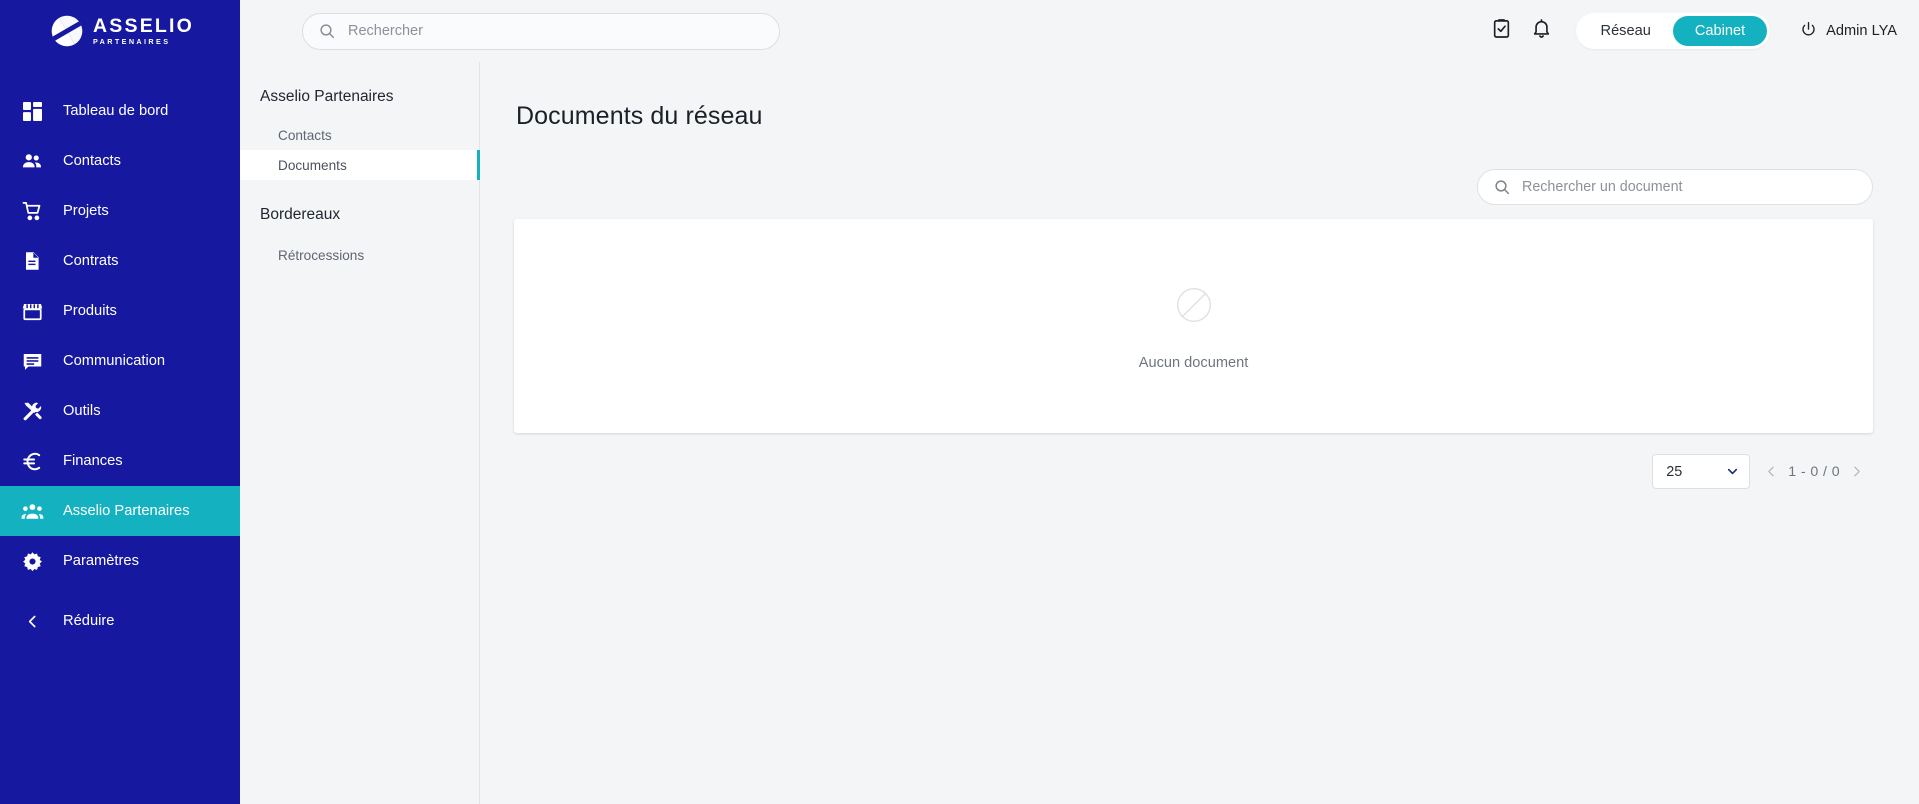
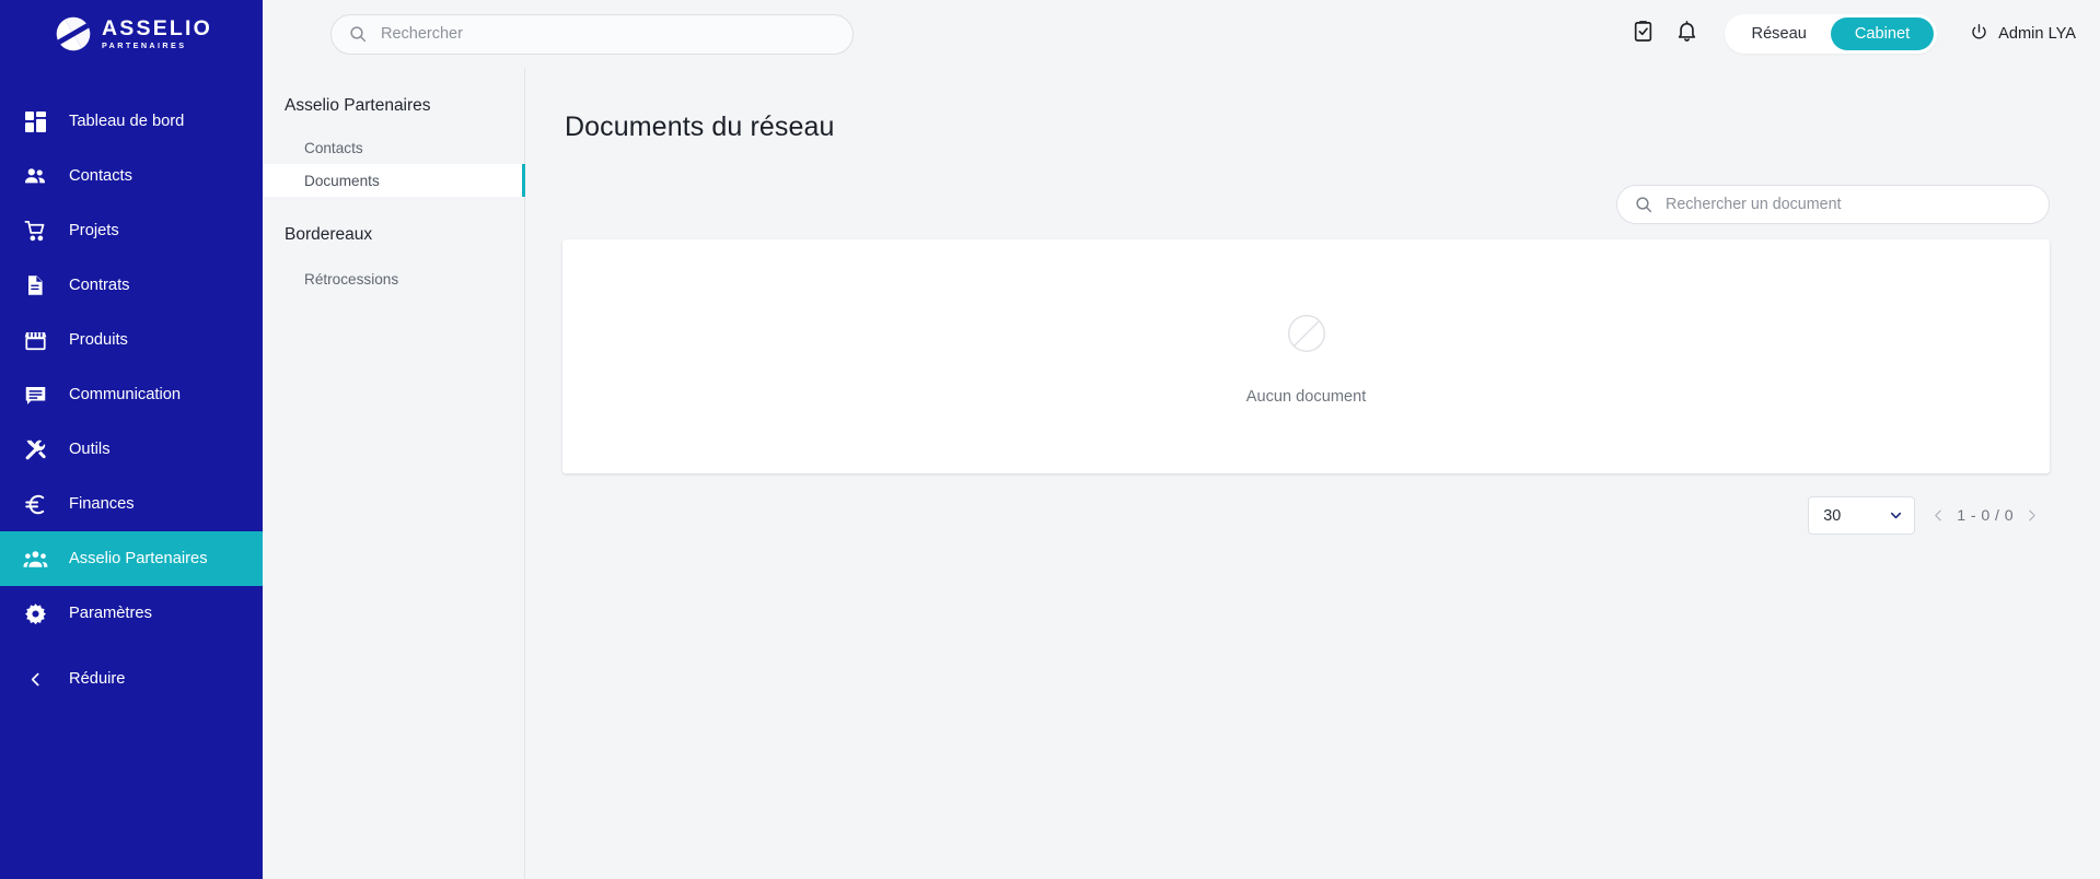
  ASSELIO
  PARTENAIRES
  Tableau de bord
  Contacts
  Projets
  Contrats
  Produits
  Communication
  Outils
  Finances
  Asselio Partenaires
  Paramètres
  Réduire
  Rechercher
  Réseau
  Cabinet
  Admin LYA
  Asselio Partenaires
  Contacts
  Documents
  Bordereaux
  Rétrocessions
  Documents du réseau
  Rechercher un document
  Aucun document
- 25
+ 30
  1 - 0 / 0
